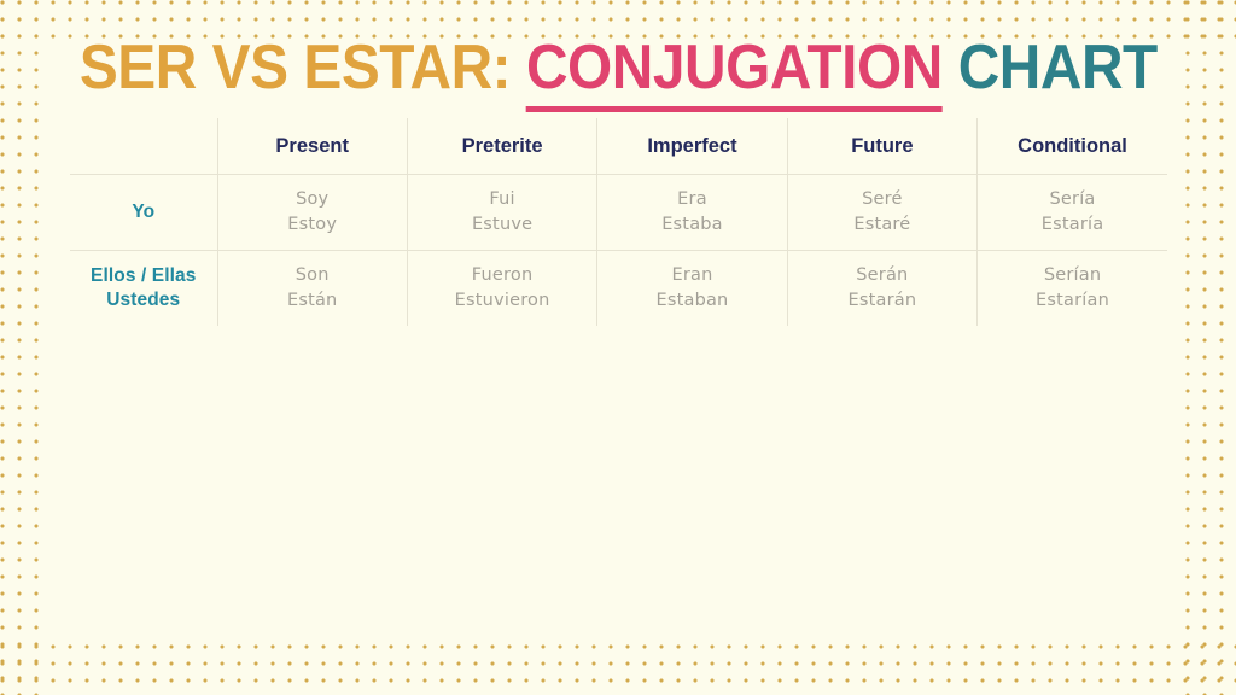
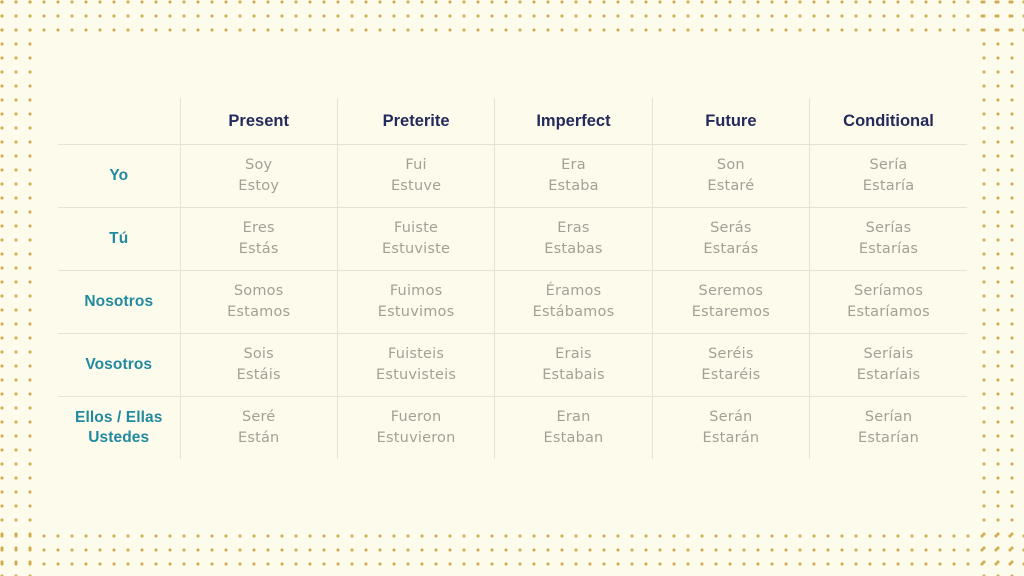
- SER VS ESTAR: CONJUGATION CHART
  	Present	Preterite	Imperfect	Future	Conditional
- Yo	SoyEstoy	FuiEstuve	EraEstaba	SeréEstaré	SeríaEstaría
+ Yo	SoyEstoy	FuiEstuve	EraEstaba	SonEstaré	SeríaEstaría
+ Tú	EresEstás	FuisteEstuviste	ErasEstabas	SerásEstarás	SeríasEstarías
+ Nosotros	SomosEstamos	FuimosEstuvimos	ÉramosEstábamos	SeremosEstaremos	SeríamosEstaríamos
+ Vosotros	SoisEstáis	FuisteisEstuvisteis	EraisEstabais	SeréisEstaréis	SeríaisEstaríais
- Ellos / EllasUstedes	SonEstán	FueronEstuvieron	EranEstaban	SeránEstarán	SeríanEstarían
+ Ellos / EllasUstedes	SeréEstán	FueronEstuvieron	EranEstaban	SeránEstarán	SeríanEstarían
